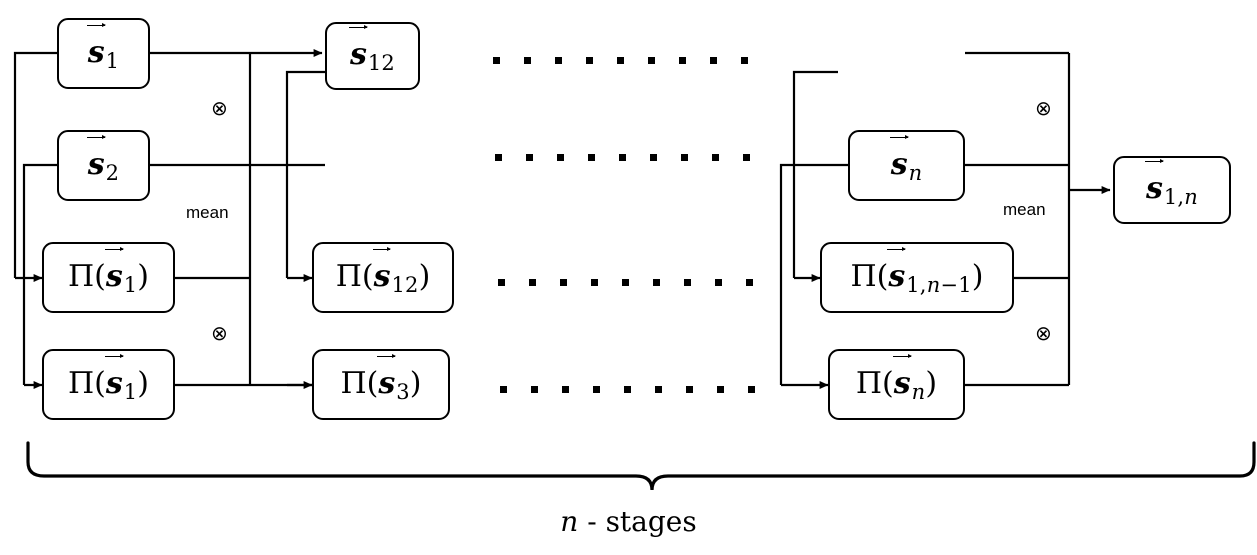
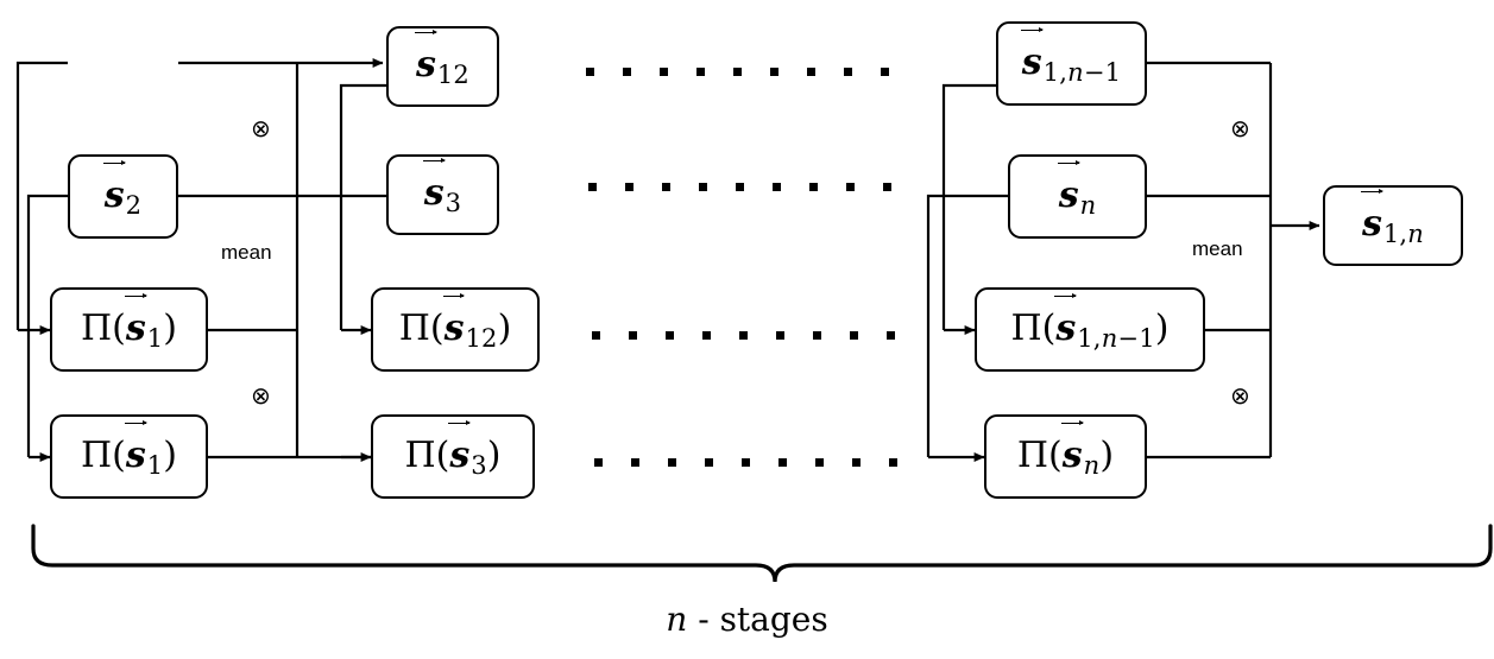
- s1
  s2
  Π(s1)
  Π(s1)
  ⊗
  mean
  ⊗
  s12
+ s3
  Π(s12)
  Π(s3)
+ s1,n−1
  sn
  Π(s1,n−1)
  Π(sn)
  ⊗
  mean
  ⊗
  s1,n
  n - stages
